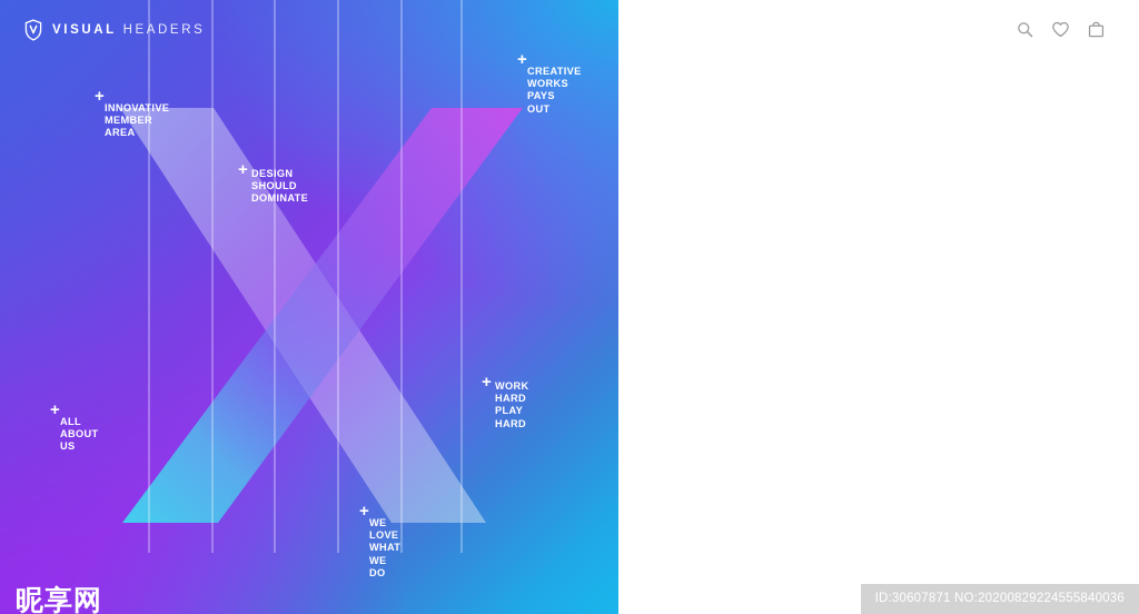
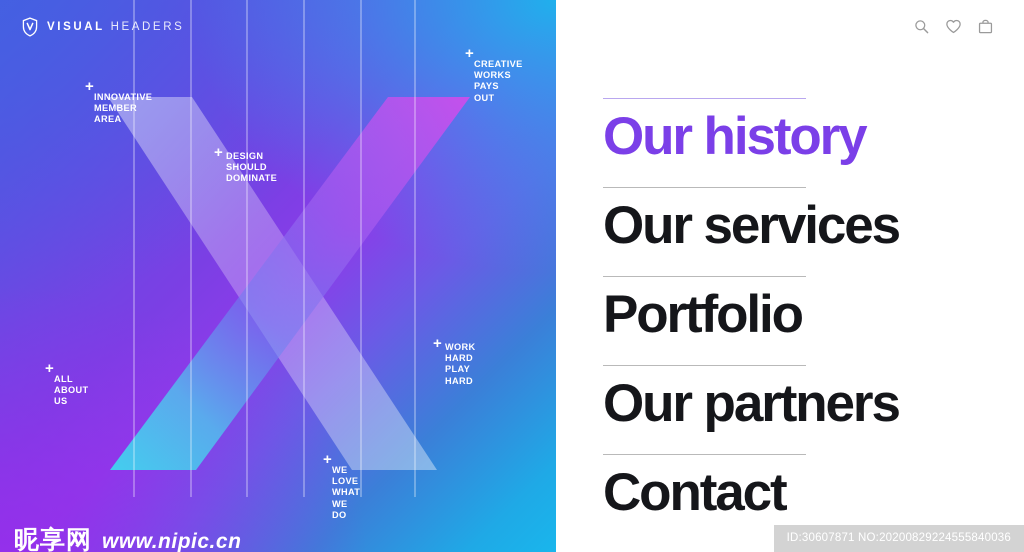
  VISUAL HEADERS
  +
  INNOVATIVE
  MEMBER
  AREA
  +
  CREATIVE
  WORKS
  PAYS
  OUT
  +
  DESIGN
  SHOULD
  DOMINATE
  +
  ALL
  ABOUT
  US
  +
  WORK
  HARD
  PLAY
  HARD
  +
  WE
  LOVE
  WHAT
  WE
  DO
  昵享网
+ www.nipic.cn
+ Our history
+ Our services
+ Portfolio
+ Our partners
+ Contact
  ID:30607871 NO:20200829224555840036
